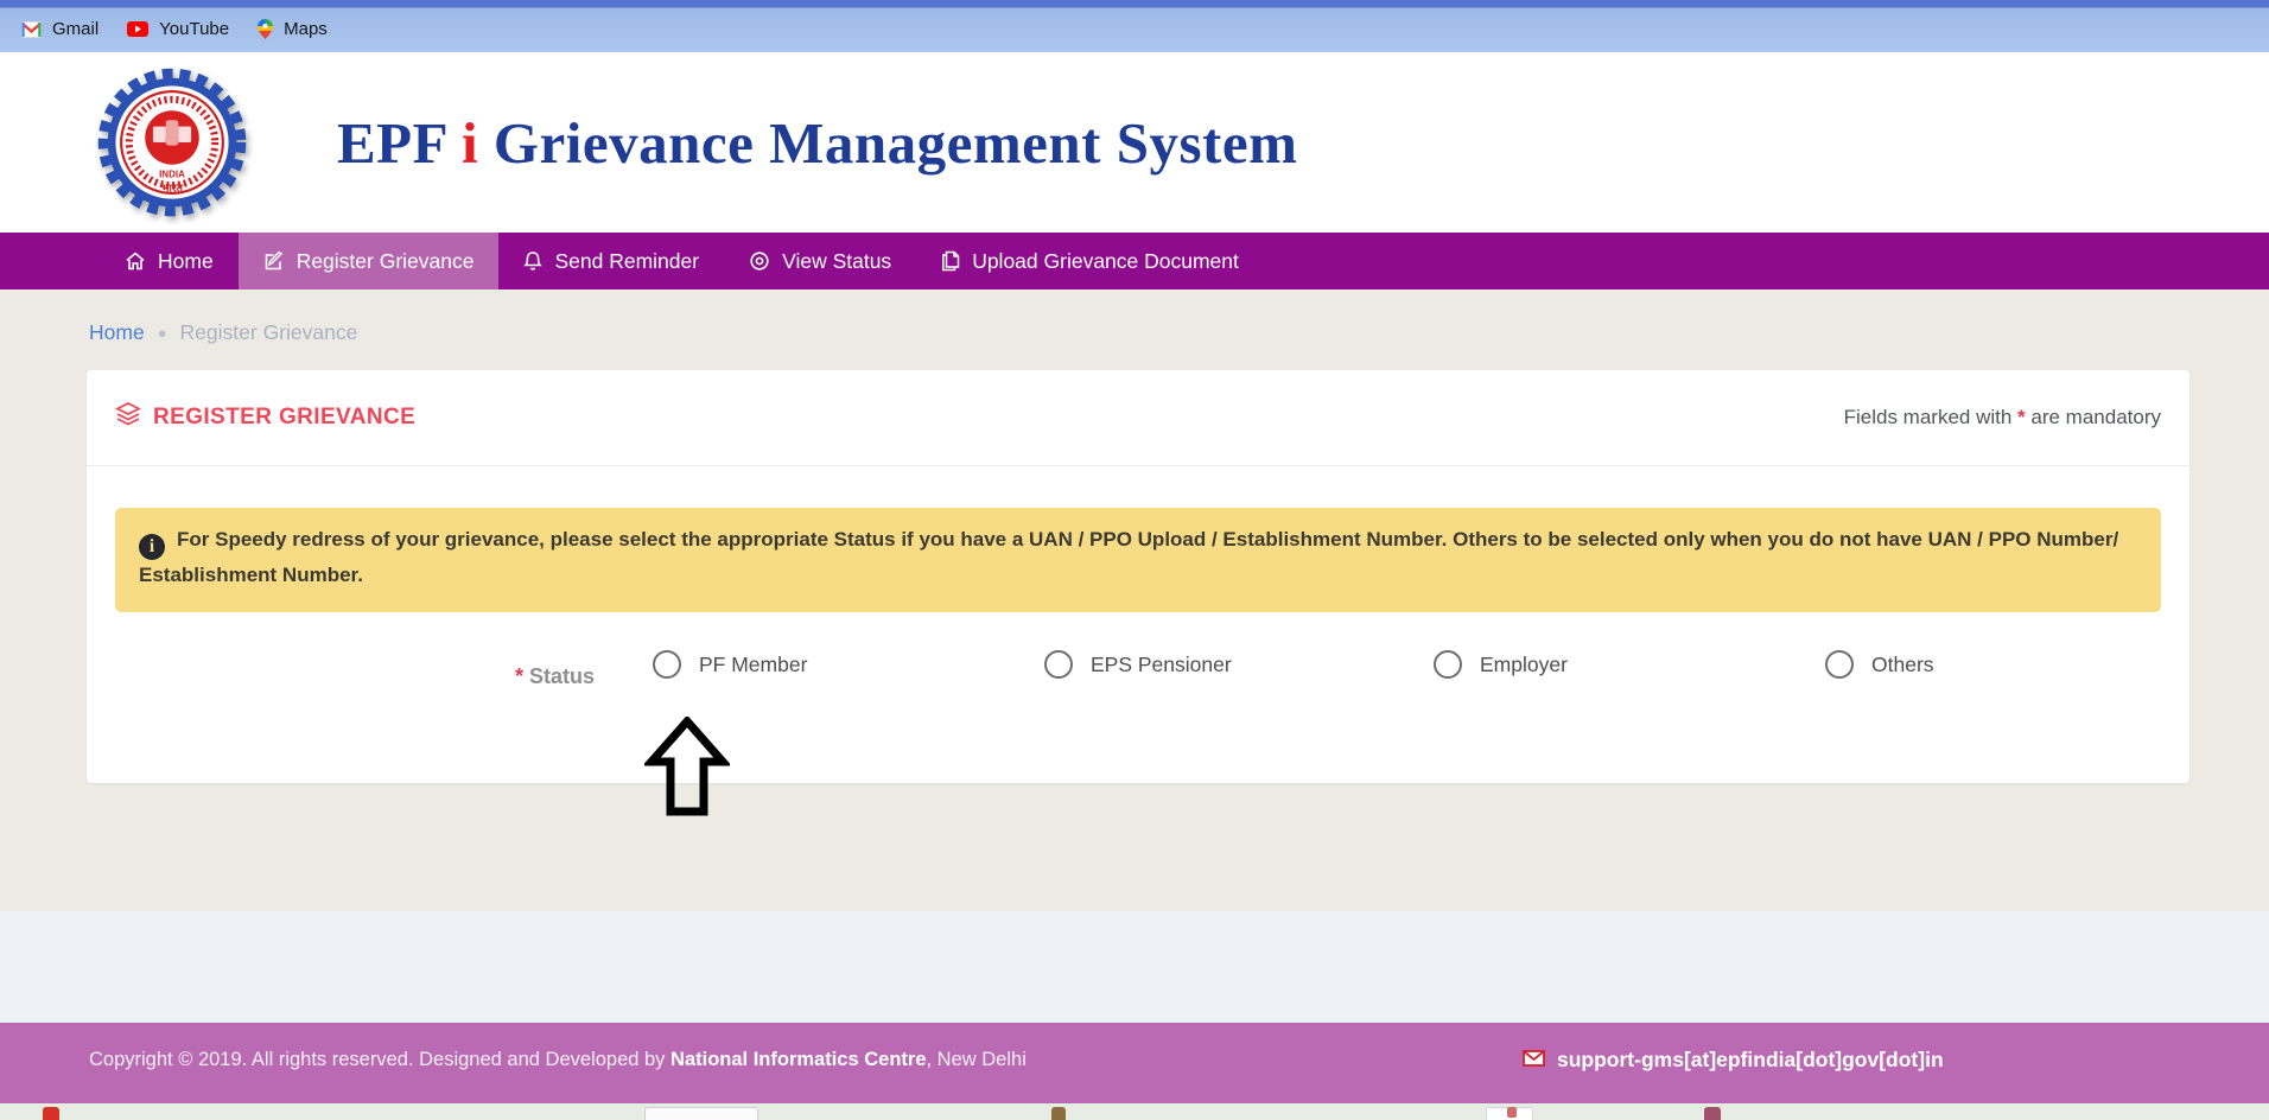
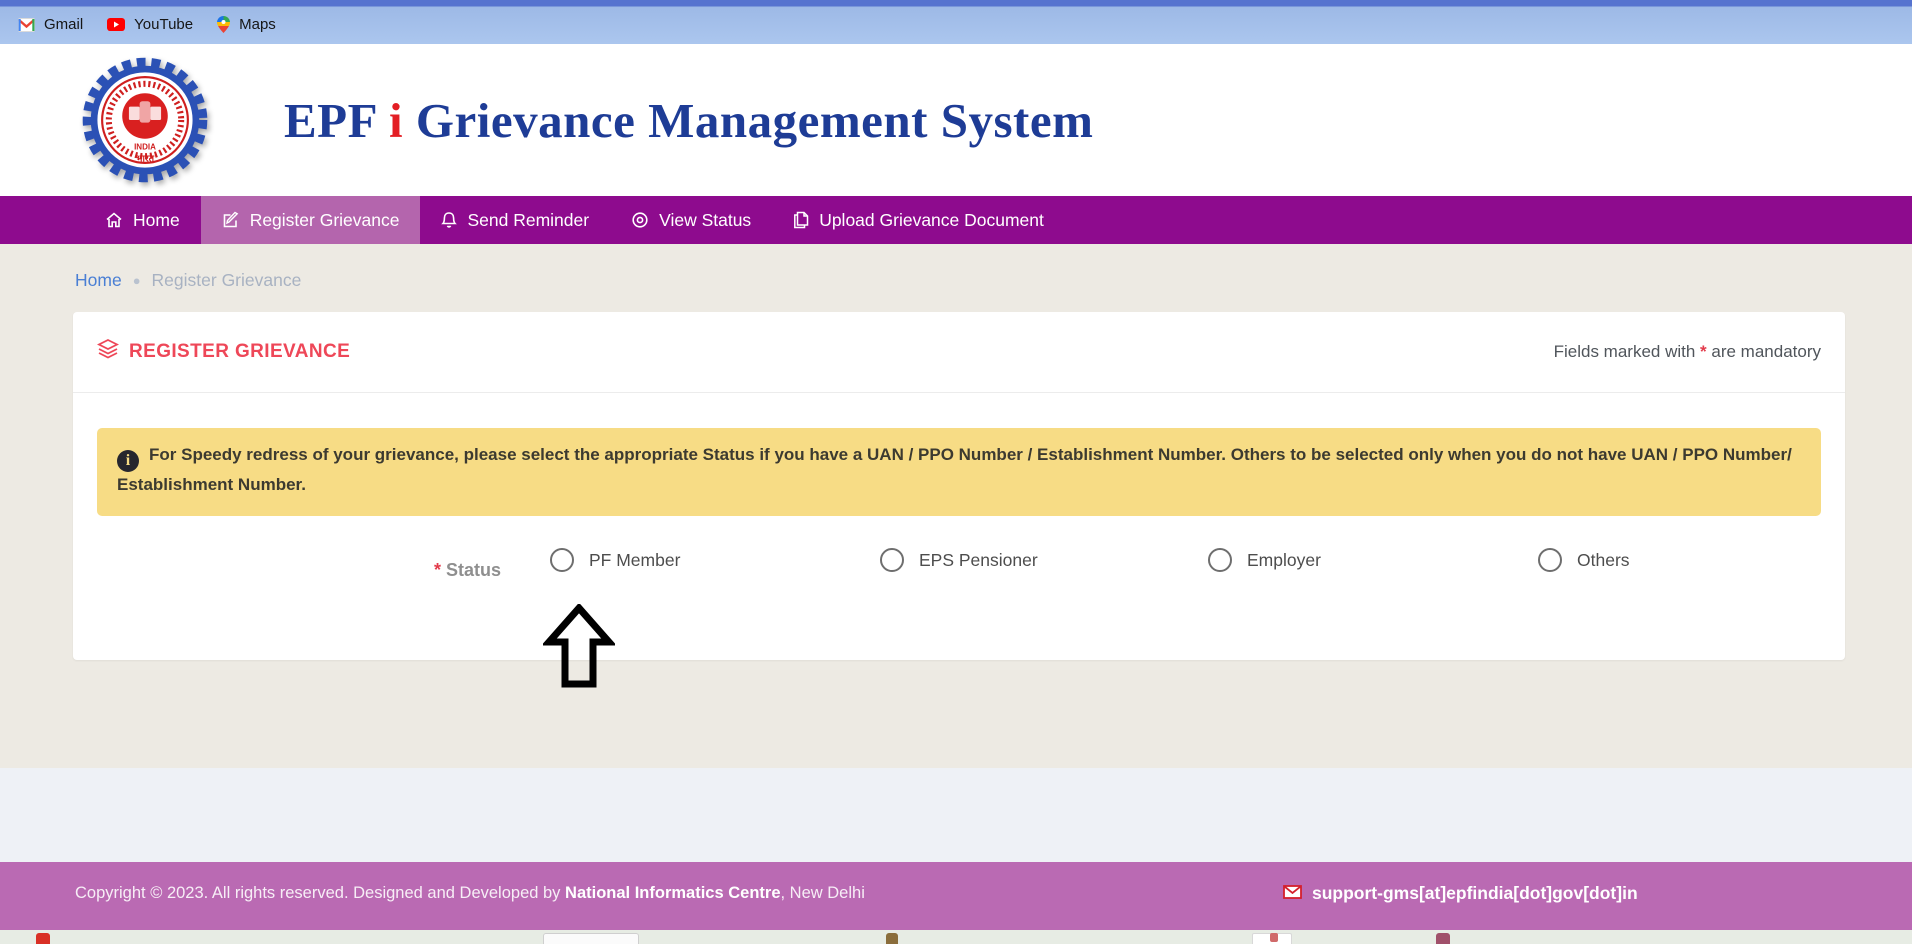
  Gmail
  YouTube
  Maps
  INDIA
  भारत
  EPF i Grievance Management System
  Home
  Register Grievance
  Send Reminder
  View Status
  Upload Grievance Document
  Home
  ●
  Register Grievance
  REGISTER GRIEVANCE
  Fields marked with * are mandatory
- i For Speedy redress of your grievance, please select the appropriate Status if you have a UAN / PPO Upload / Establishment Number. Others to be selected only when you do not have UAN / PPO Number/ Establishment Number.
+ i For Speedy redress of your grievance, please select the appropriate Status if you have a UAN / PPO Number / Establishment Number. Others to be selected only when you do not have UAN / PPO Number/ Establishment Number.
  * Status
  PF Member
  EPS Pensioner
  Employer
  Others
- Copyright © 2019. All rights reserved. Designed and Developed by National Informatics Centre, New Delhi
+ Copyright © 2023. All rights reserved. Designed and Developed by National Informatics Centre, New Delhi
  support-gms[at]epfindia[dot]gov[dot]in
